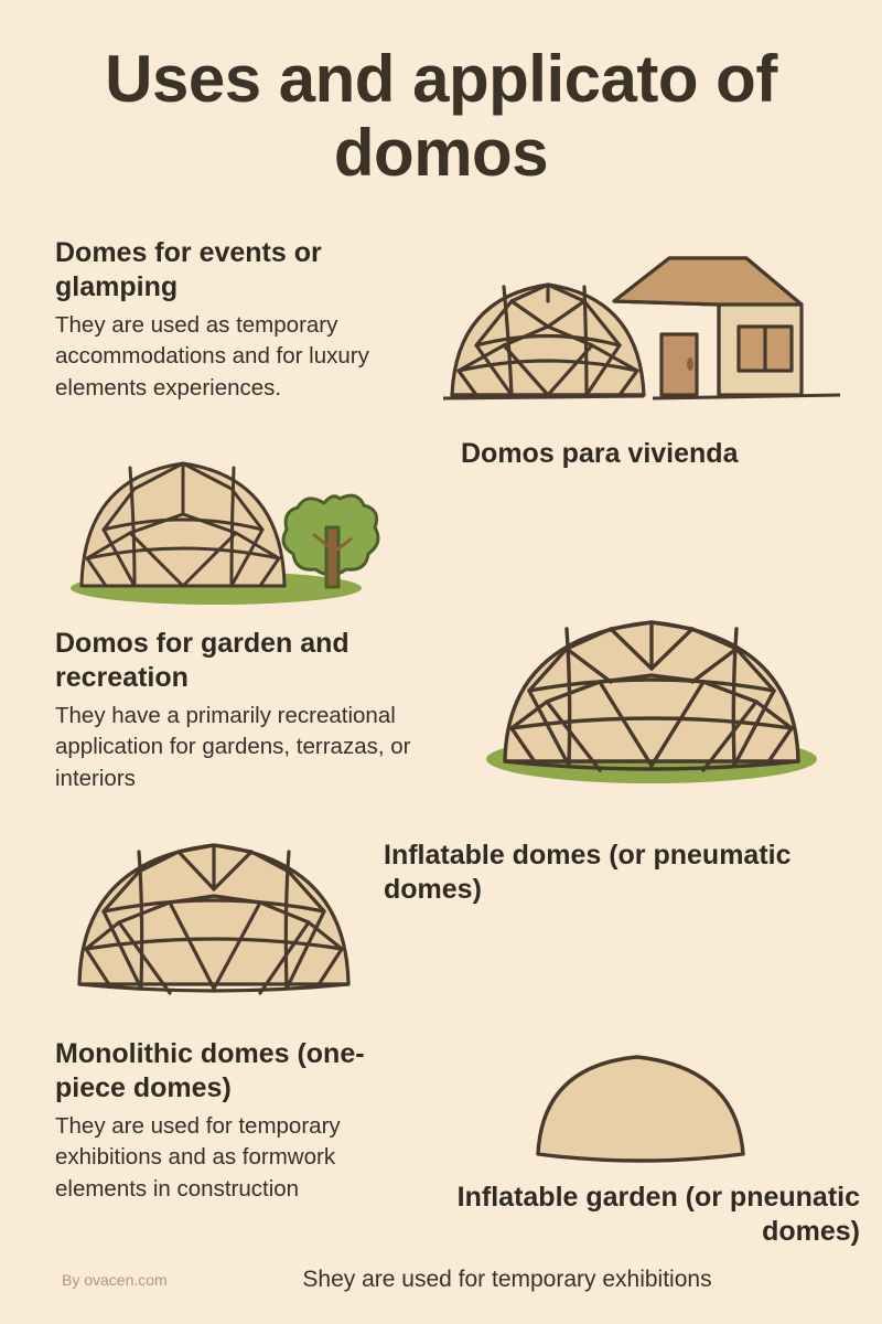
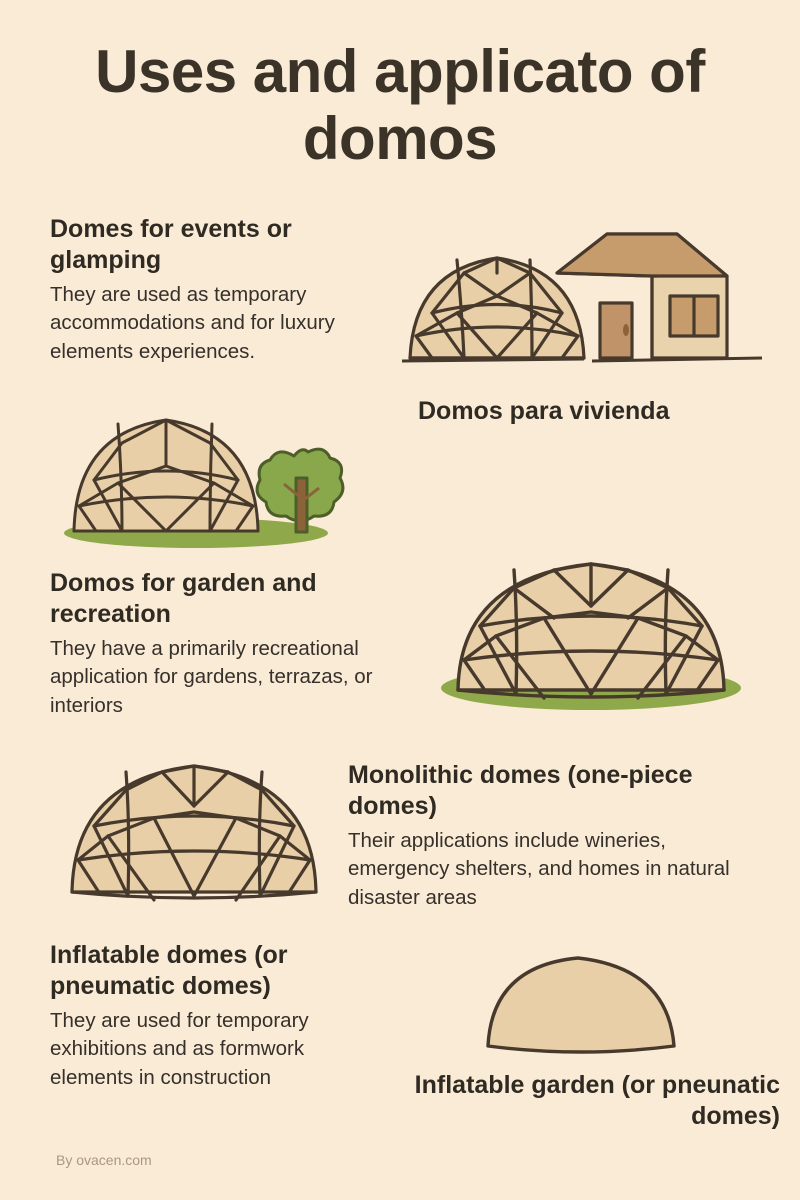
  Uses and applicato of domos
  Domes for events or glamping
  They are used as temporary accommodations and for luxury elements experiences.
  Domos para vivienda
  Domos for garden and recreation
  They have a primarily recreational application for gardens, terrazas, or interiors
- Inflatable domes (or pneumatic domes)
+ Monolithic domes (one-piece domes)
+ Their applications include wineries, emergency shelters, and homes in natural disaster areas
- Monolithic domes (one-piece domes)
+ Inflatable domes (or pneumatic domes)
  They are used for temporary exhibitions and as formwork elements in construction
  Inflatable garden (or pneunatic domes)
- Shey are used for temporary exhibitions
  By ovacen.com
